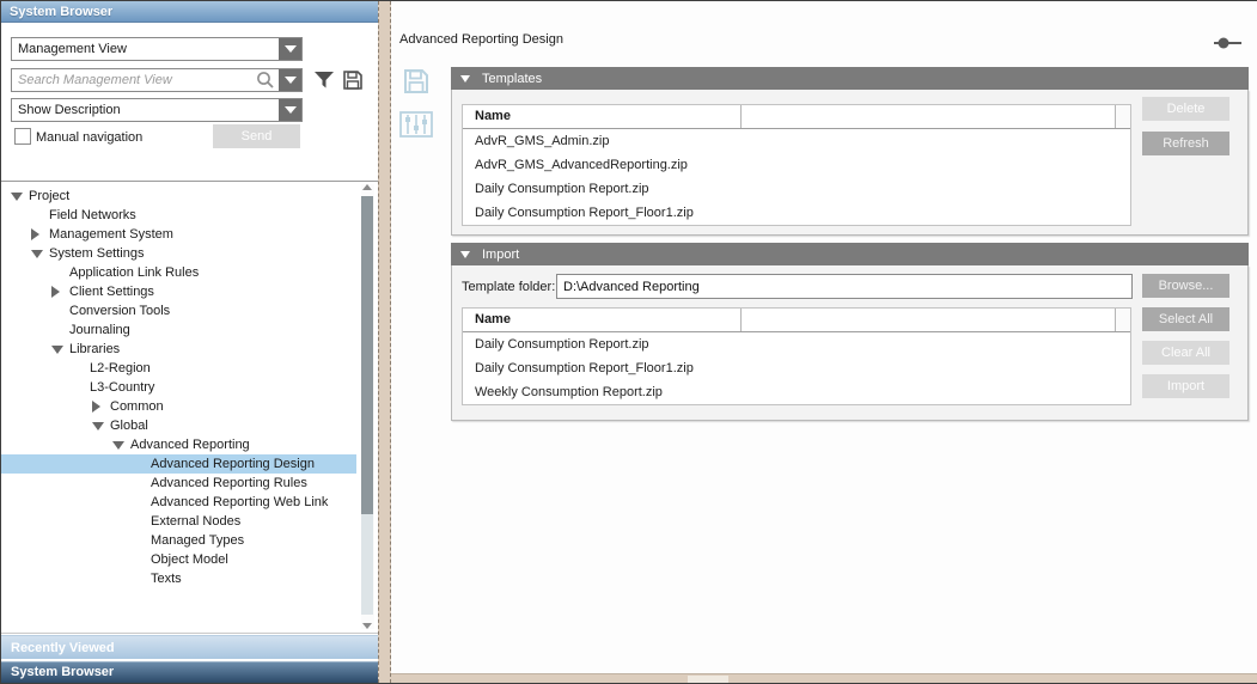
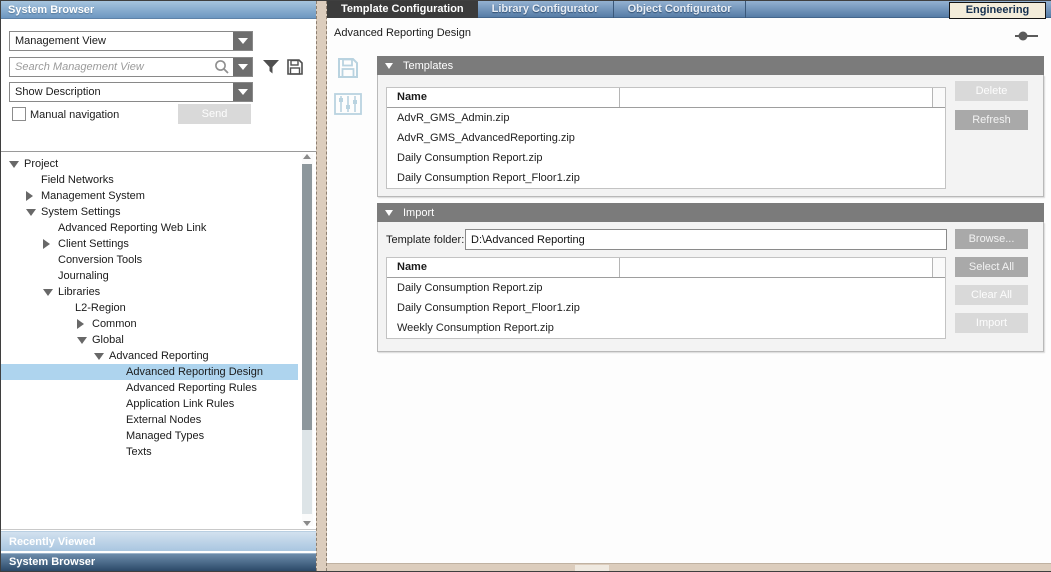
  System Browser
  Management View
  Search Management View
  Show Description
  Manual navigation
  Send
  Project
  Field Networks
  Management System
  System Settings
- Application Link Rules
+ Advanced Reporting Web Link
  Client Settings
  Conversion Tools
  Journaling
  Libraries
  L2-Region
- L3-Country
  Common
  Global
  Advanced Reporting
  Advanced Reporting Design
  Advanced Reporting Rules
- Advanced Reporting Web Link
+ Application Link Rules
  External Nodes
  Managed Types
- Object Model
  Texts
  Recently Viewed
  System Browser
+ Template Configuration
+ Library Configurator
+ Object Configurator
+ Engineering
  Advanced Reporting Design
  Templates
  Name
  AdvR_GMS_Admin.zip
  AdvR_GMS_AdvancedReporting.zip
  Daily Consumption Report.zip
  Daily Consumption Report_Floor1.zip
  Delete
  Refresh
  Import
  Template folder:
  D:\Advanced Reporting
  Browse...
  Name
  Daily Consumption Report.zip
  Daily Consumption Report_Floor1.zip
  Weekly Consumption Report.zip
  Select All
  Clear All
  Import
